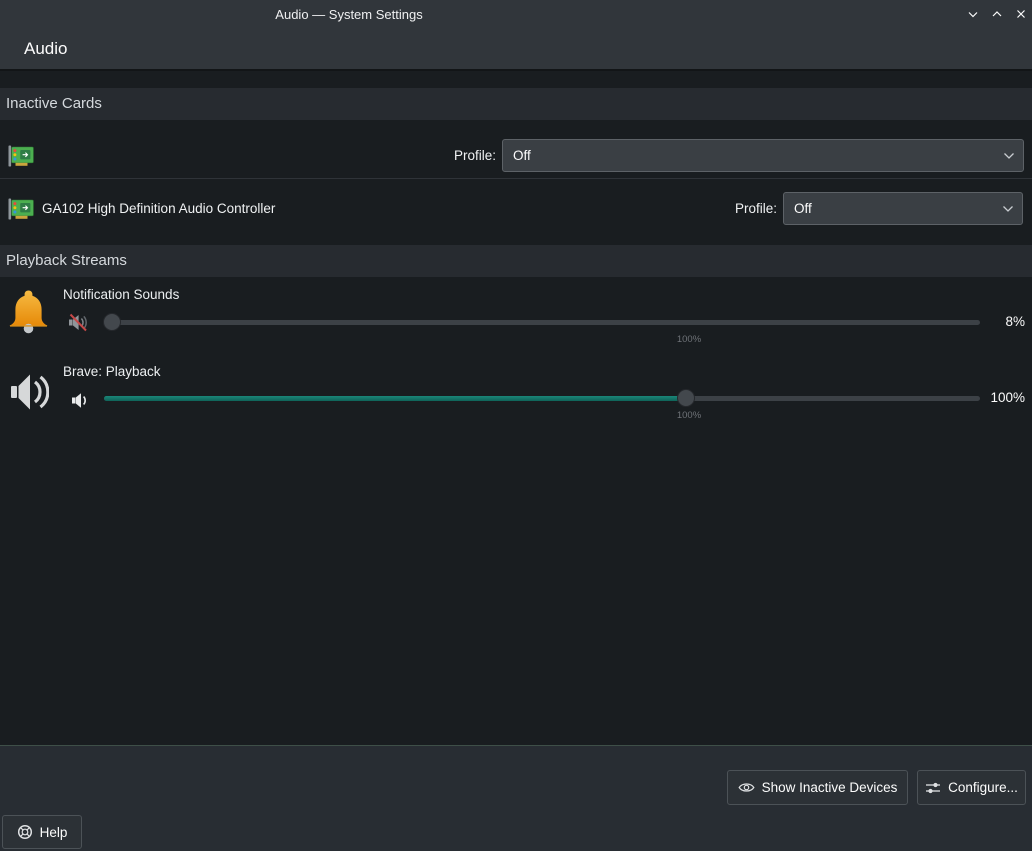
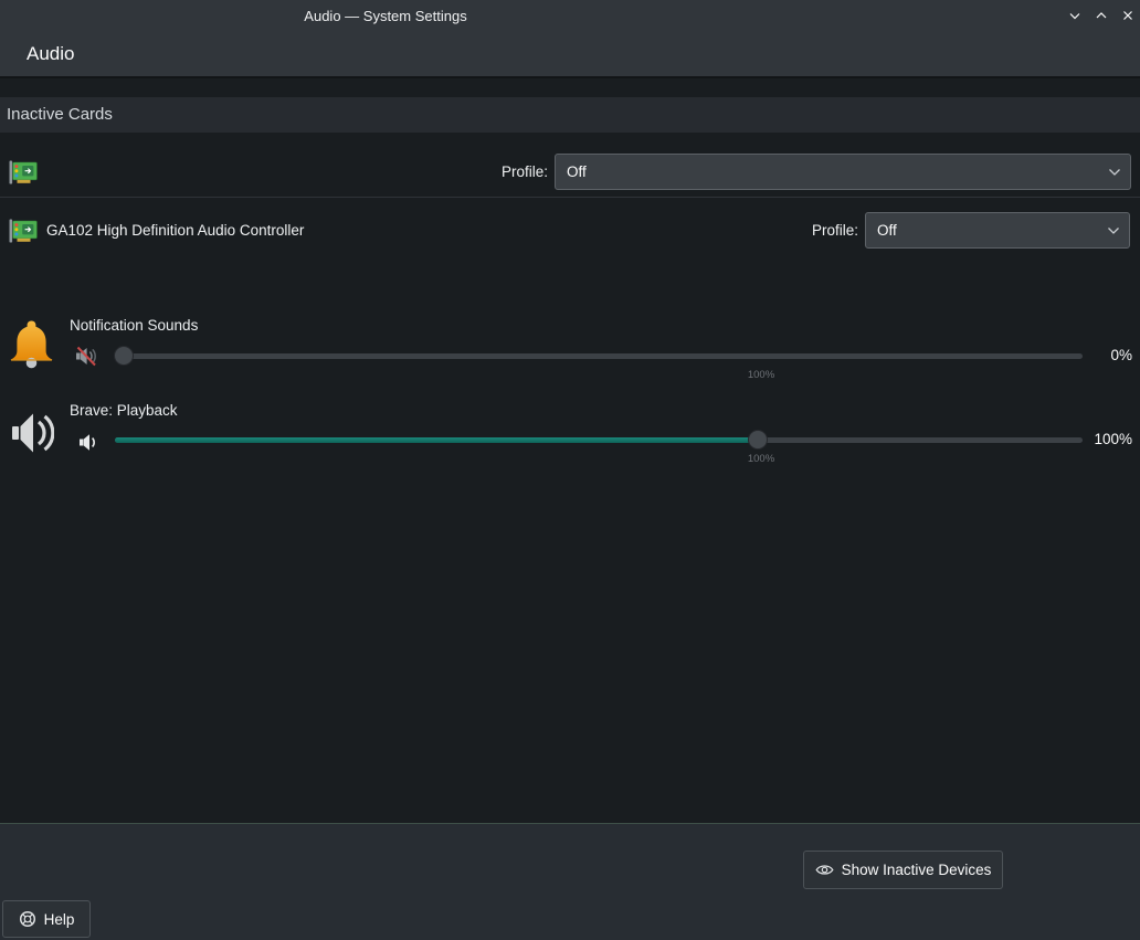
  Audio — System Settings
  Audio
  Inactive Cards
  Profile:
  Off
  GA102 High Definition Audio Controller
  Profile:
  Off
- Playback Streams
  Notification Sounds
- 8%
+ 0%
  100%
  Brave: Playback
  100%
  100%
  Show Inactive Devices
- Configure...
  Help
